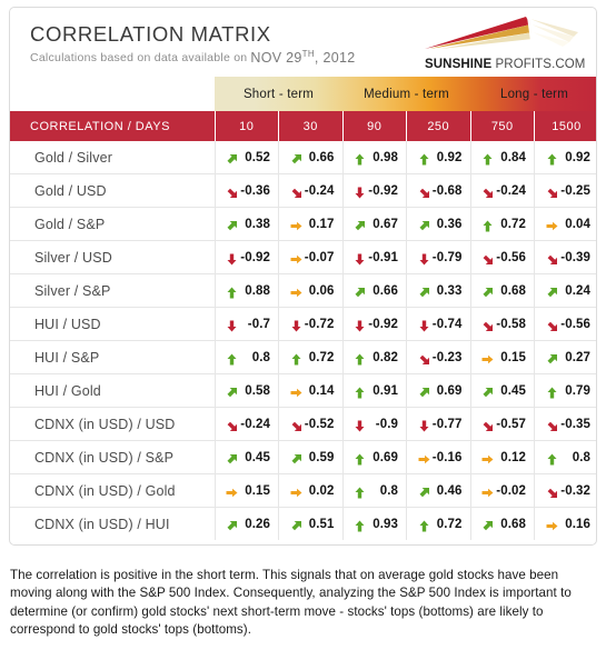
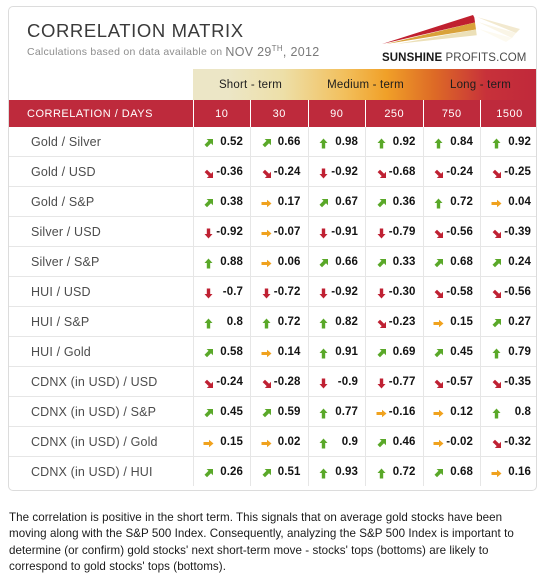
  CORRELATION MATRIX
  Calculations based on data available on NOV 29TH, 2012
  SUNSHINE PROFITS.COM
  Short - term
  Medium - term
  Long - term
  CORRELATION / DAYS	10	30	90	250	750	1500
  Gold / Silver	0.52	0.66	0.98	0.92	0.84	0.92
  Gold / USD	-0.36	-0.24	-0.92	-0.68	-0.24	-0.25
  Gold / S&P	0.38	0.17	0.67	0.36	0.72	0.04
  Silver / USD	-0.92	-0.07	-0.91	-0.79	-0.56	-0.39
  Silver / S&P	0.88	0.06	0.66	0.33	0.68	0.24
- HUI / USD	-0.7	-0.72	-0.92	-0.74	-0.58	-0.56
+ HUI / USD	-0.7	-0.72	-0.92	-0.30	-0.58	-0.56
  HUI / S&P	0.8	0.72	0.82	-0.23	0.15	0.27
  HUI / Gold	0.58	0.14	0.91	0.69	0.45	0.79
- CDNX (in USD) / USD	-0.24	-0.52	-0.9	-0.77	-0.57	-0.35
+ CDNX (in USD) / USD	-0.24	-0.28	-0.9	-0.77	-0.57	-0.35
- CDNX (in USD) / S&P	0.45	0.59	0.69	-0.16	0.12	0.8
+ CDNX (in USD) / S&P	0.45	0.59	0.77	-0.16	0.12	0.8
- CDNX (in USD) / Gold	0.15	0.02	0.8	0.46	-0.02	-0.32
+ CDNX (in USD) / Gold	0.15	0.02	0.9	0.46	-0.02	-0.32
  CDNX (in USD) / HUI	0.26	0.51	0.93	0.72	0.68	0.16
  The correlation is positive in the short term. This signals that on average gold stocks have been moving along with the S&P 500 Index. Consequently, analyzing the S&P 500 Index is important to determine (or confirm) gold stocks' next short-term move - stocks' tops (bottoms) are likely to correspond to gold stocks' tops (bottoms).
